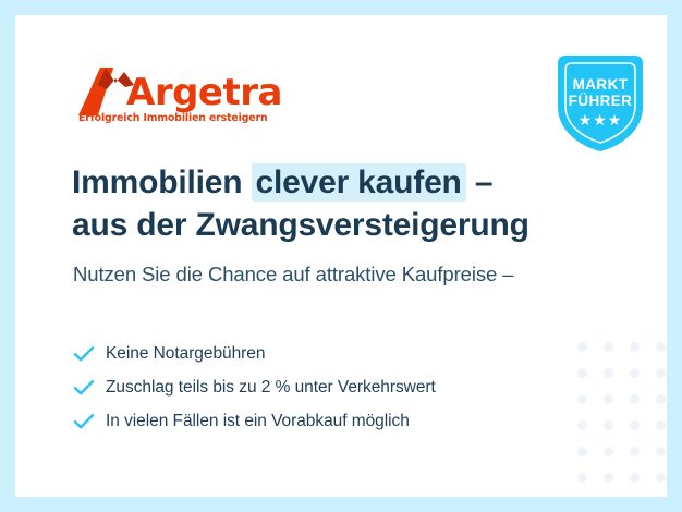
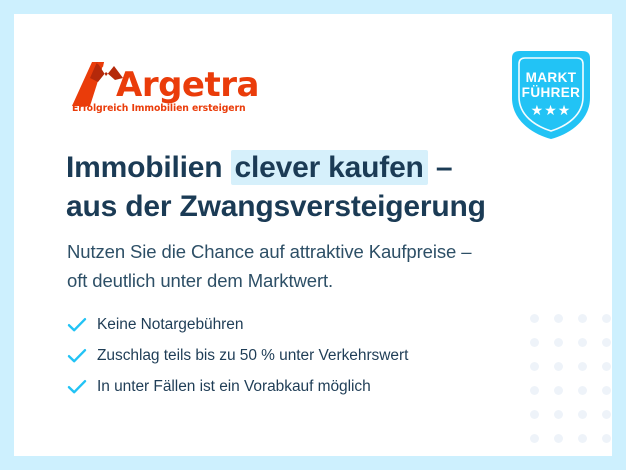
  Argetra
  Erfolgreich Immobilien ersteigern
  MARKT
  FÜHRER
  ★★★
  Immobilien clever kaufen –
  aus der Zwangsversteigerung
  Nutzen Sie die Chance auf attraktive Kaufpreise –
+ oft deutlich unter dem Marktwert.
  Keine Notargebühren
- Zuschlag teils bis zu 2 % unter Verkehrswert
+ Zuschlag teils bis zu 50 % unter Verkehrswert
- In vielen Fällen ist ein Vorabkauf möglich
+ In unter Fällen ist ein Vorabkauf möglich
